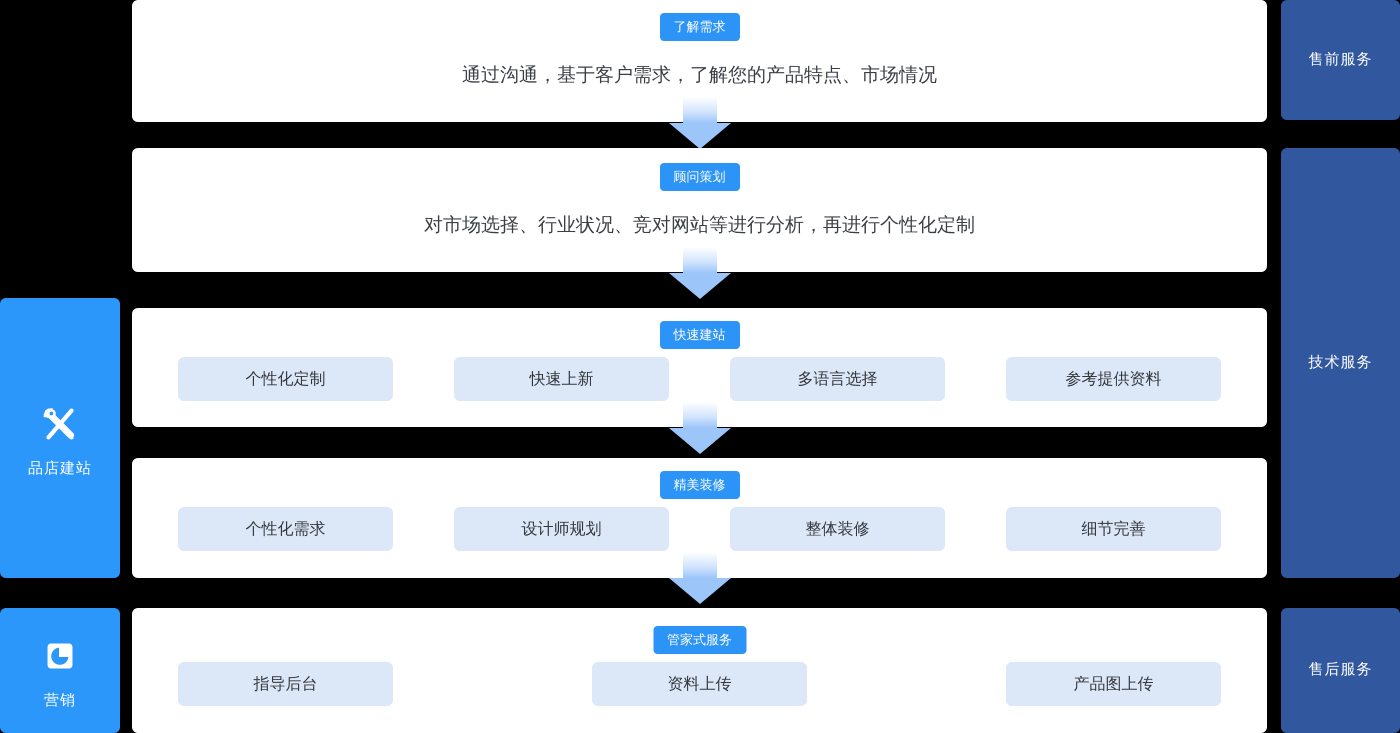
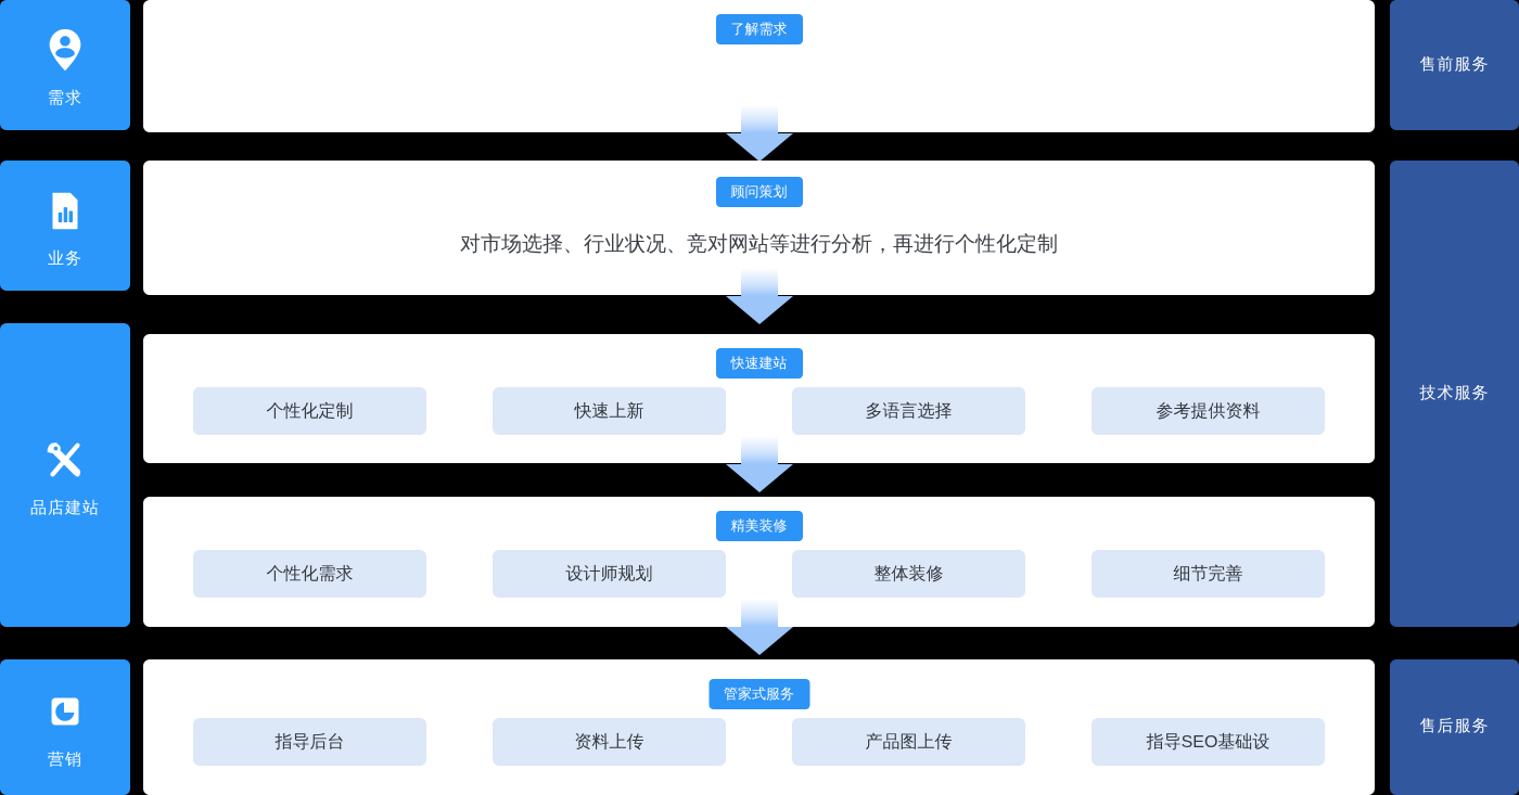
+ 需求
+ 业务
  品店建站
  营销
  售前服务
  技术服务
  售后服务
  了解需求
- 通过沟通，基于客户需求，了解您的产品特点、市场情况
  顾问策划
  对市场选择、行业状况、竞对网站等进行分析，再进行个性化定制
  快速建站
  个性化定制
  快速上新
  多语言选择
  参考提供资料
  精美装修
  个性化需求
  设计师规划
  整体装修
  细节完善
  管家式服务
  指导后台
  资料上传
  产品图上传
+ 指导SEO基础设
